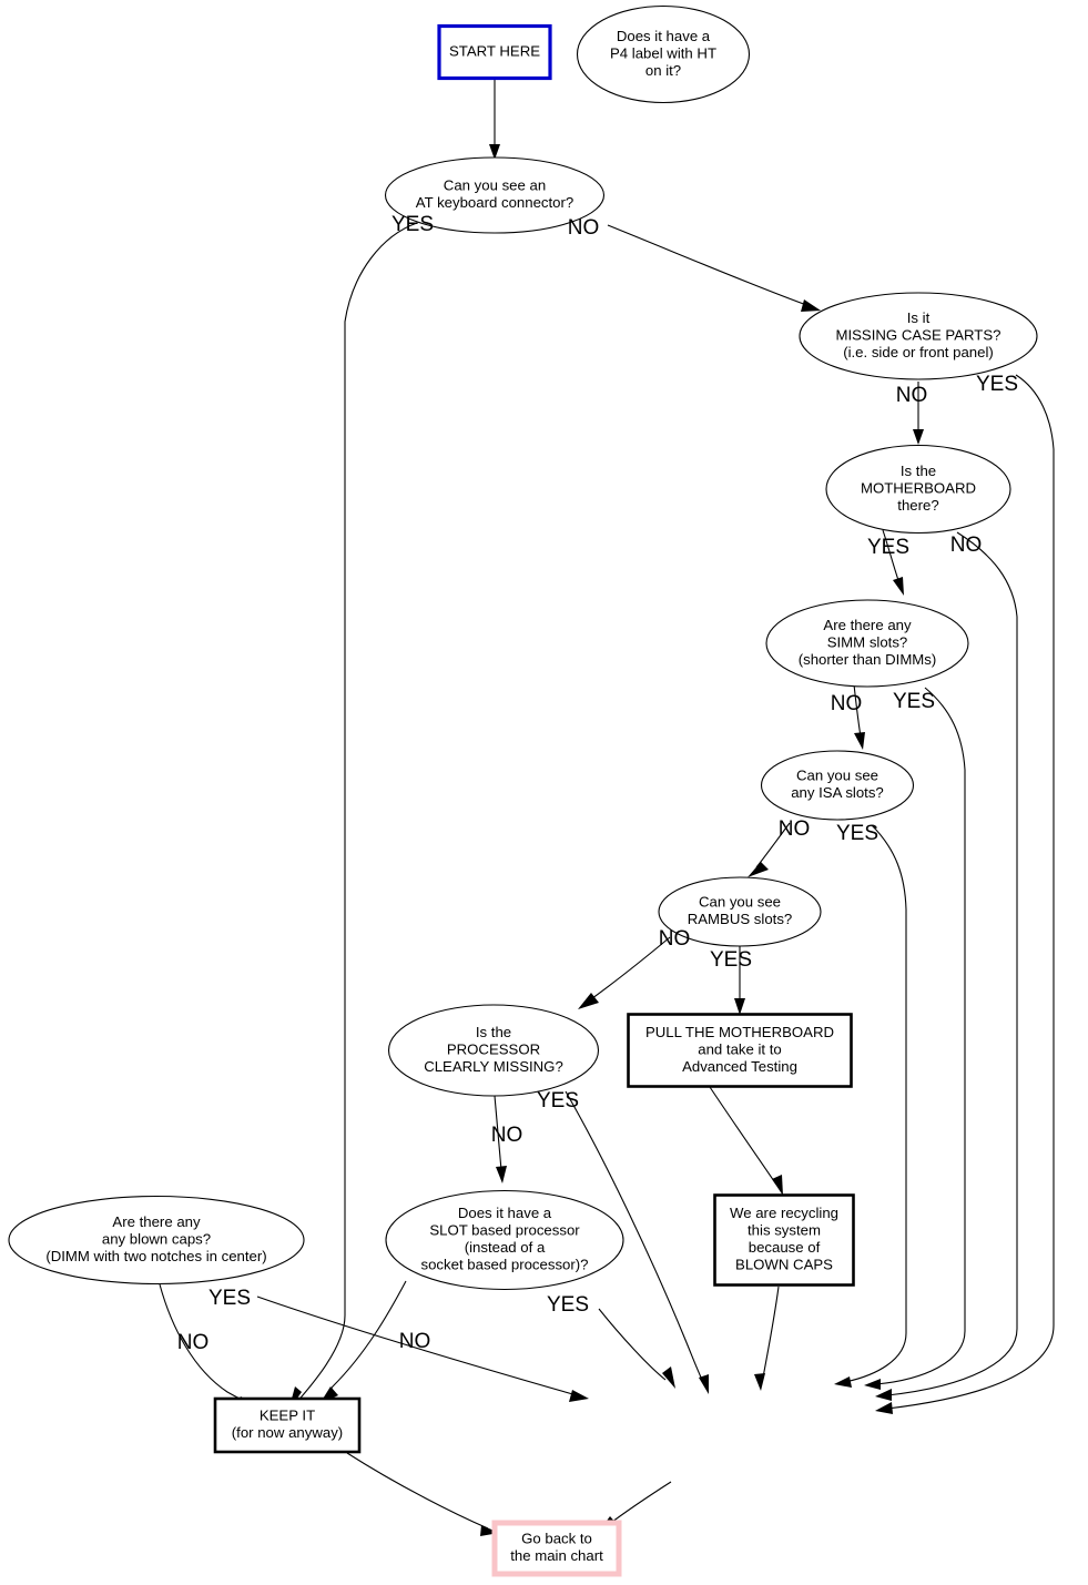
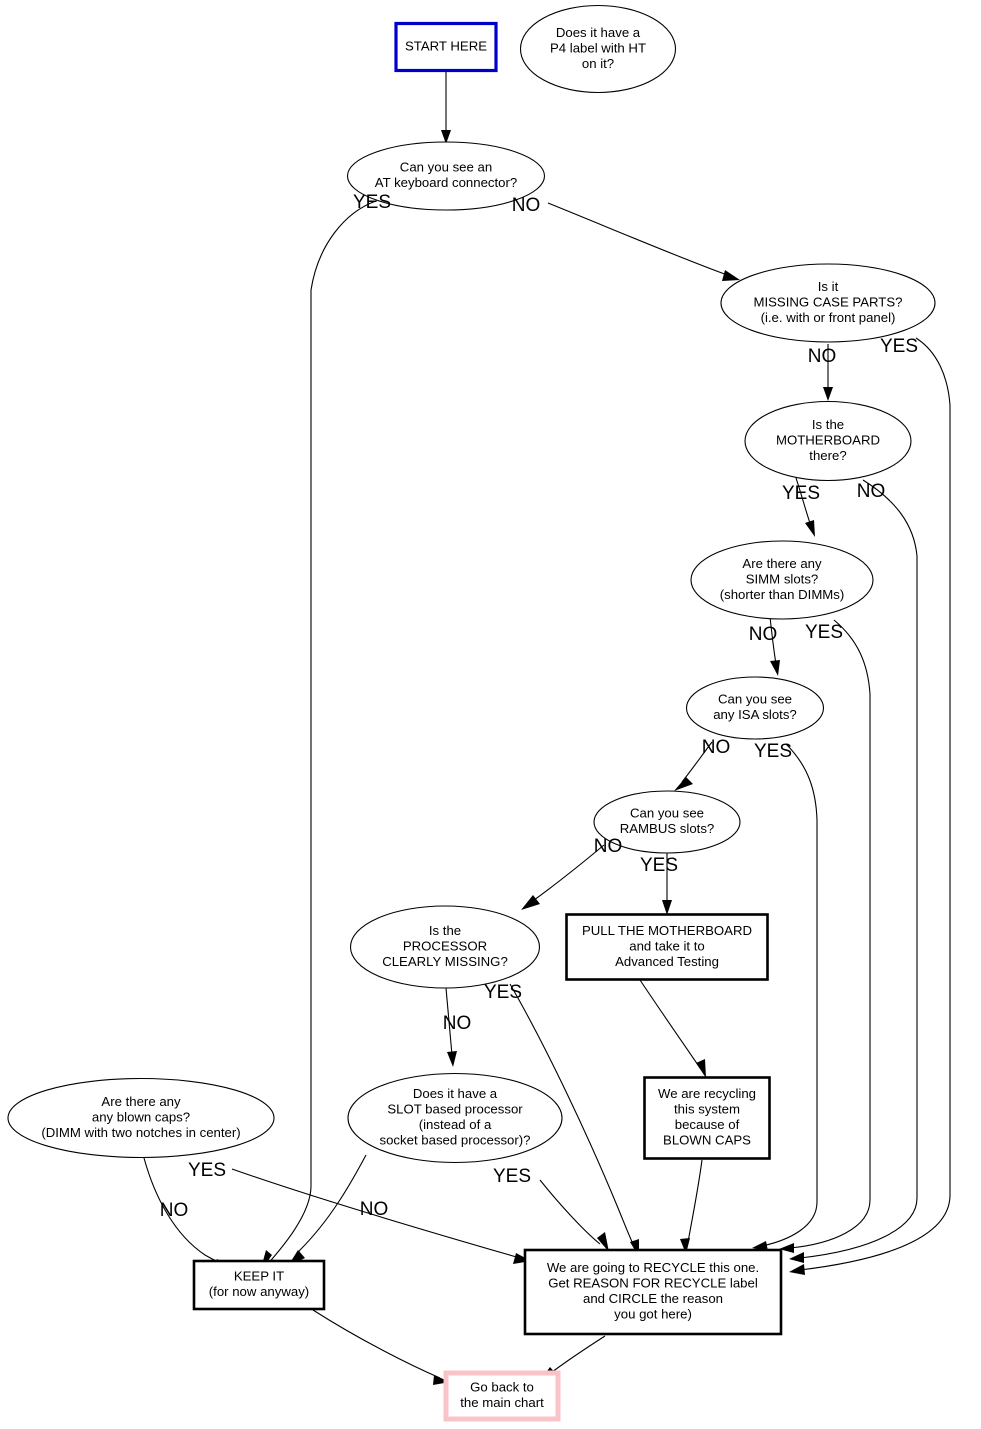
  START HERE
  Does it have a
  P4 label with HT
  on it?
  Can you see an
  AT keyboard connector?
  Is it
  MISSING CASE PARTS?
- (i.e. side or front panel)
+ (i.e. with or front panel)
  Is the
  MOTHERBOARD
  there?
  Are there any
  SIMM slots?
  (shorter than DIMMs)
  Can you see
  any ISA slots?
  Can you see
  RAMBUS slots?
  PULL THE MOTHERBOARD
  and take it to
  Advanced Testing
  Is the
  PROCESSOR
  CLEARLY MISSING?
  We are recycling
  this system
  because of
  BLOWN CAPS
  Does it have a
  SLOT based processor
  (instead of a
  socket based processor)?
  Are there any
  any blown caps?
  (DIMM with two notches in center)
  KEEP IT
  (for now anyway)
+ We are going to RECYCLE this one.
+ Get REASON FOR RECYCLE label
+ and CIRCLE the reason
+ you got here)
  Go back to
  the main chart
  YES
  NO
  NO
  YES
  YES
  NO
  NO
  YES
  NO
  YES
  NO
  YES
  NO
  YES
  NO
  YES
  NO
  YES
